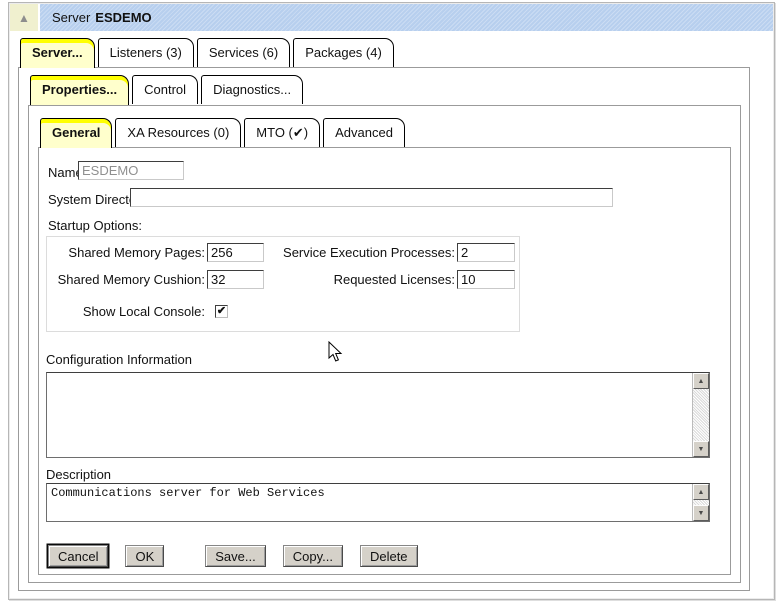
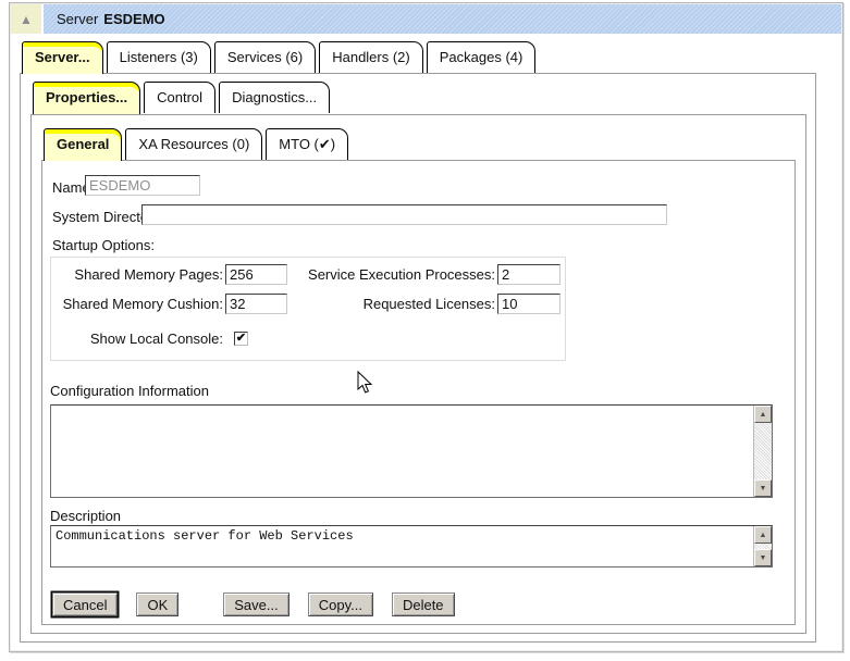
  ▲
  Server
  ESDEMO
  Server...
  Listeners (3)
  Services (6)
+ Handlers (2)
  Packages (4)
  Properties...
  Control
  Diagnostics...
  General
  XA Resources (0)
  MTO (✔)
- Advanced
  Nam
  ESDEMO
  System Direct
  Startup Options:
  Shared Memory Pages:
  256
  Service Execution Processes:
  2
  Shared Memory Cushion:
  32
  Requested Licenses:
  10
  Show Local Console:
  ✔
  Configuration Information
  Description
  Communications server for Web Services
  Cancel
  OK
  Save...
  Copy...
  Delete
